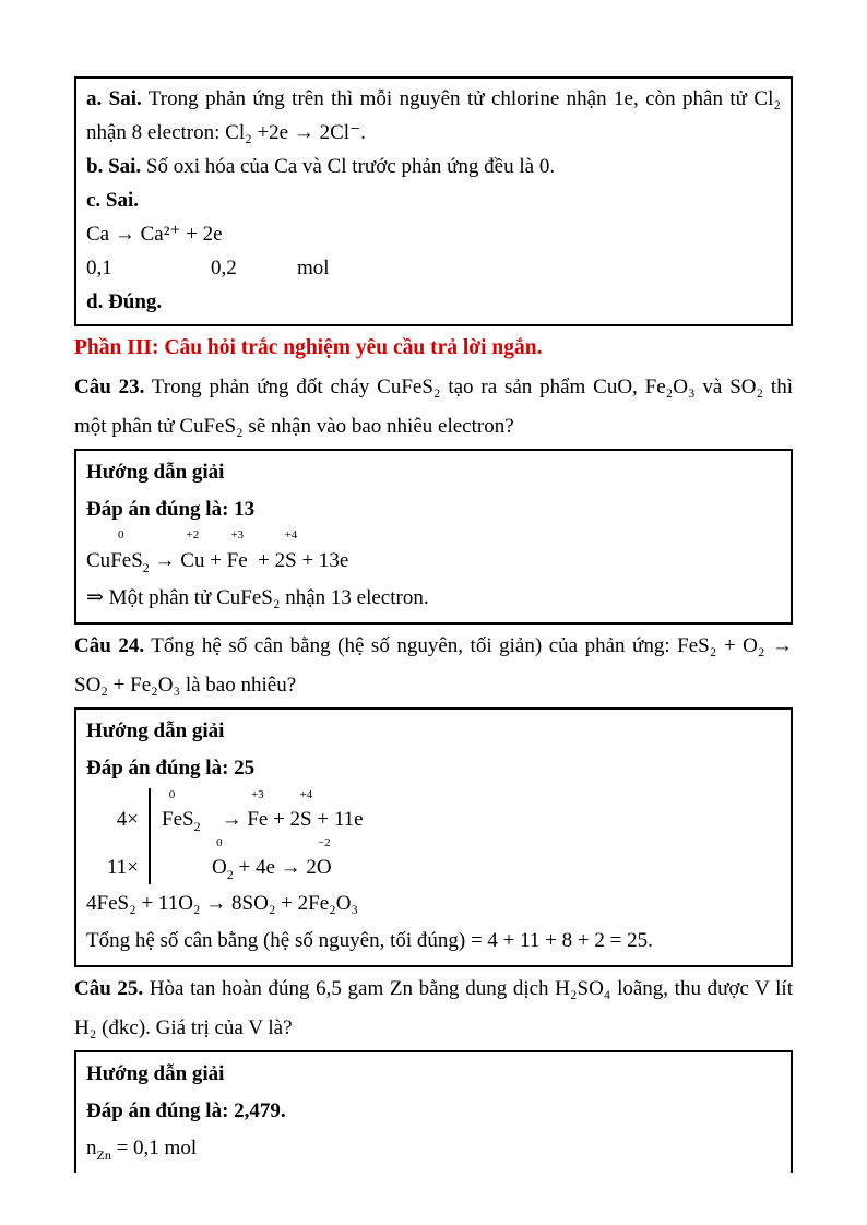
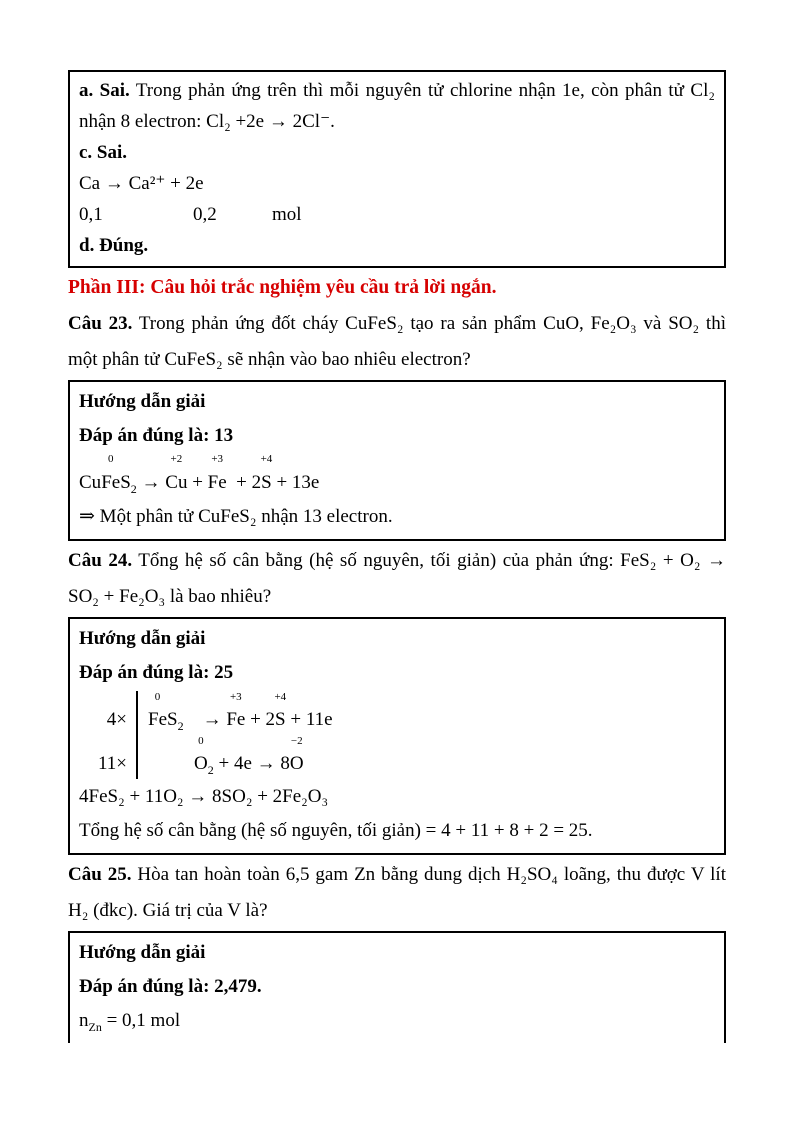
  a. Sai. Trong phản ứng trên thì mỗi nguyên tử chlorine nhận 1e, còn phân tử Cl₂ nhận 8 electron: Cl₂ +2e → 2Cl⁻.
- b. Sai. Số oxi hóa của Ca và Cl trước phản ứng đều là 0.
  c. Sai.
  Ca → Ca²⁺ + 2e
  0,1 0,2 mol
  d. Đúng.
  Phần III: Câu hỏi trắc nghiệm yêu cầu trả lời ngắn.
  Câu 23. Trong phản ứng đốt cháy CuFeS₂ tạo ra sản phẩm CuO, Fe₂O₃ và SO₂ thì một phân tử CuFeS₂ sẽ nhận vào bao nhiêu electron?
  Hướng dẫn giải
  Đáp án đúng là: 13
  Cu
  0
  FeS2 →
  +2
  Cu +
  +3
  Fe + 2
  +4
  S + 13e
  ⇒ Một phân tử CuFeS₂ nhận 13 electron.
  Câu 24. Tổng hệ số cân bằng (hệ số nguyên, tối giản) của phản ứng: FeS₂ + O₂ → SO₂ + Fe₂O₃ là bao nhiêu?
  Hướng dẫn giải
  Đáp án đúng là: 25
  4×
  11×
  0
  FeS2 →
  +3
  Fe + 2
  +4
  S + 11e
  0
- O2 + 4e → 2
+ O2 + 4e → 8
  −2
  O
  4FeS₂ + 11O₂ → 8SO₂ + 2Fe₂O₃
- Tổng hệ số cân bằng (hệ số nguyên, tối đúng) = 4 + 11 + 8 + 2 = 25.
+ Tổng hệ số cân bằng (hệ số nguyên, tối giản) = 4 + 11 + 8 + 2 = 25.
- Câu 25. Hòa tan hoàn đúng 6,5 gam Zn bằng dung dịch H₂SO₄ loãng, thu được V lít H₂ (đkc). Giá trị của V là?
+ Câu 25. Hòa tan hoàn toàn 6,5 gam Zn bằng dung dịch H₂SO₄ loãng, thu được V lít H₂ (đkc). Giá trị của V là?
  Hướng dẫn giải
  Đáp án đúng là: 2,479.
  nZn = 0,1 mol
